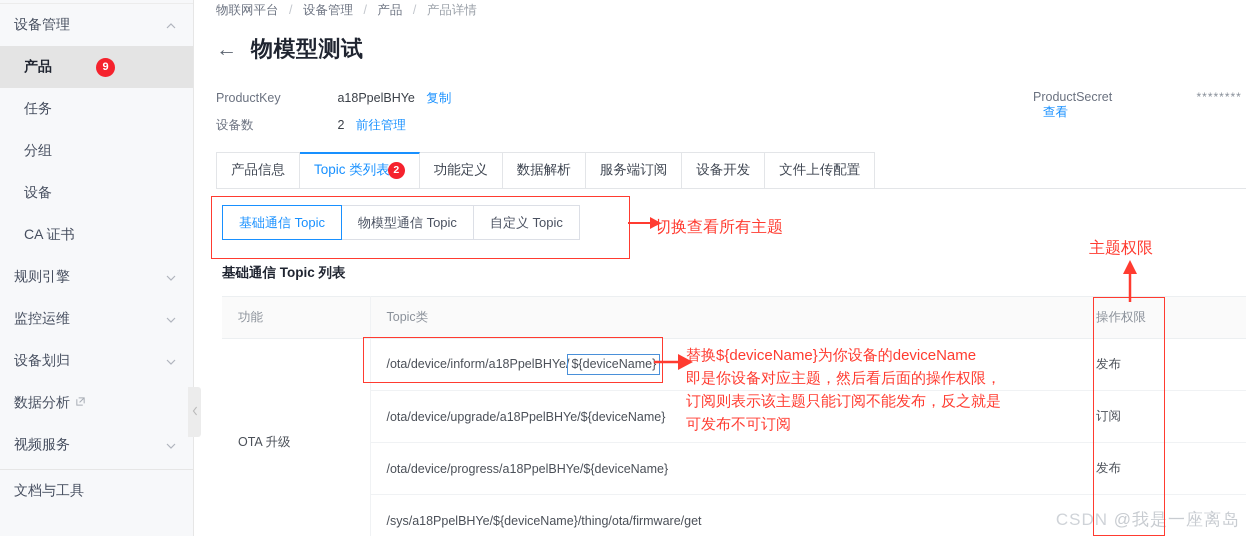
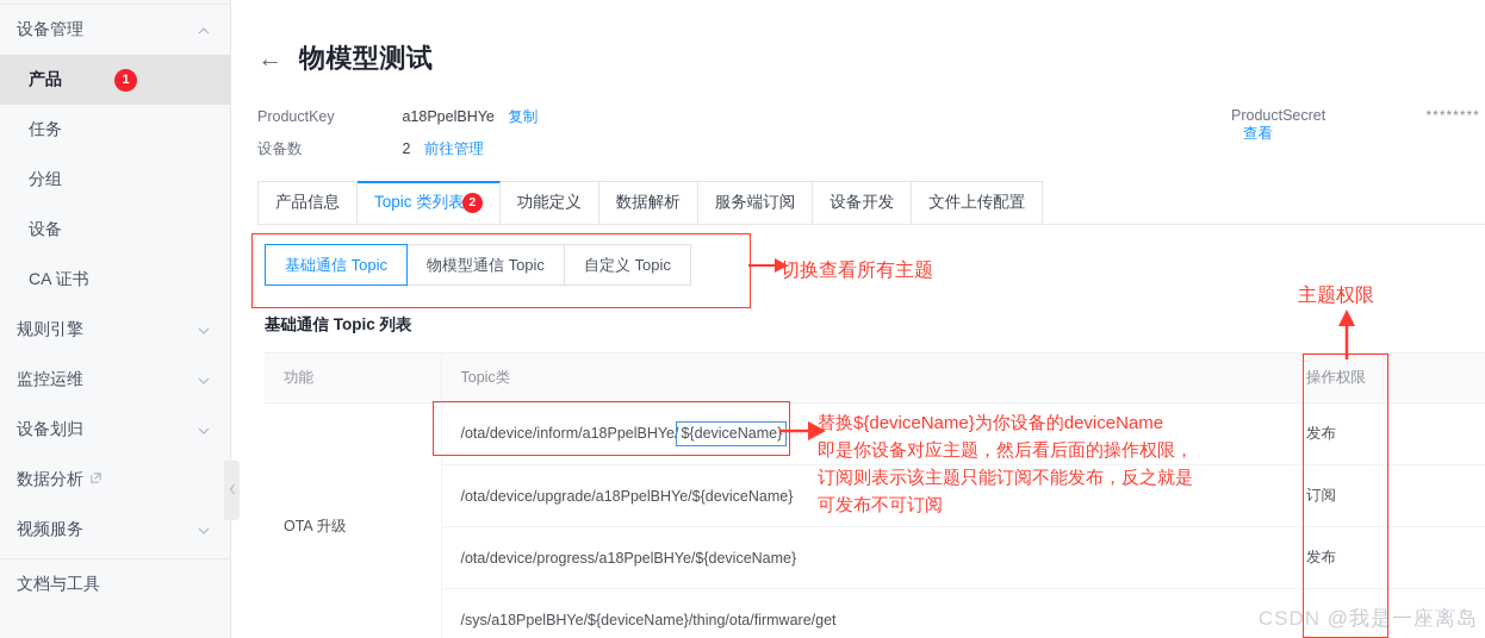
  设备管理
  产品
- 9
+ 1
  任务
  分组
  设备
  CA 证书
  规则引擎
  监控运维
  设备划归
  数据分析
  视频服务
  文档与工具
- 物联网平台 / 设备管理 / 产品 / 产品详情
  ←
  物模型测试
  ProductKey a18PpelBHYe 复制
  设备数 2 前往管理
  ProductSecret ******** 查看
  产品信息
  Topic 类列表
  2
  功能定义
  数据解析
  服务端订阅
  设备开发
  文件上传配置
  基础通信 Topic
  物模型通信 Topic
  自定义 Topic
  基础通信 Topic 列表
  功能	Topic类	操作权限
  OTA 升级	/ota/device/inform/a18PpelBHYe/ ${deviceName}	发布
  /ota/device/upgrade/a18PpelBHYe/${deviceName}	订阅
  /ota/device/progress/a18PpelBHYe/${deviceName}	发布
  /sys/a18PpelBHYe/${deviceName}/thing/ota/firmware/get
  切换查看所有主题
  主题权限
  替换${deviceName}为你设备的deviceName
  即是你设备对应主题，然后看后面的操作权限，
  订阅则表示该主题只能订阅不能发布，反之就是
  可发布不可订阅
  CSDN @我是一座离岛
